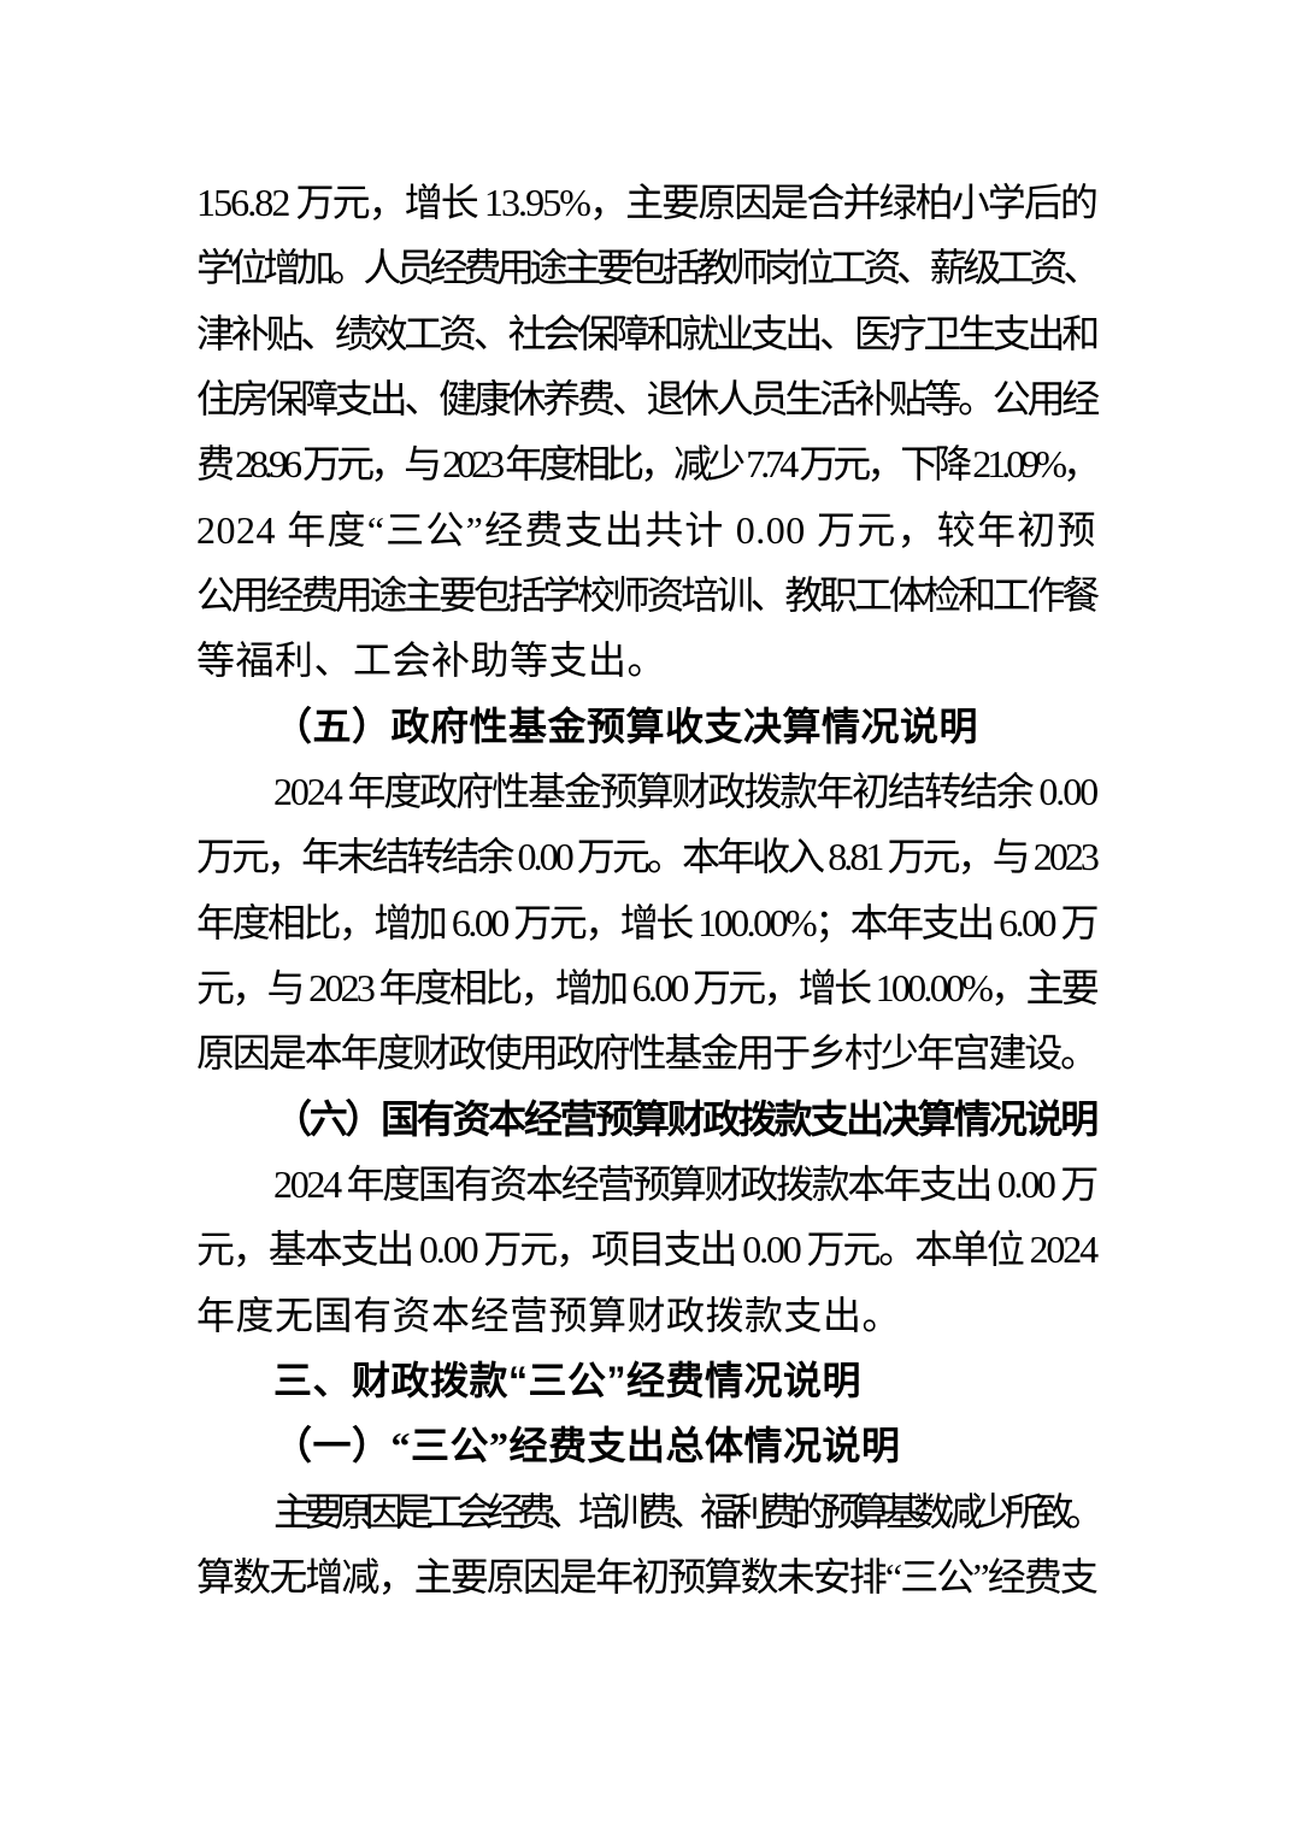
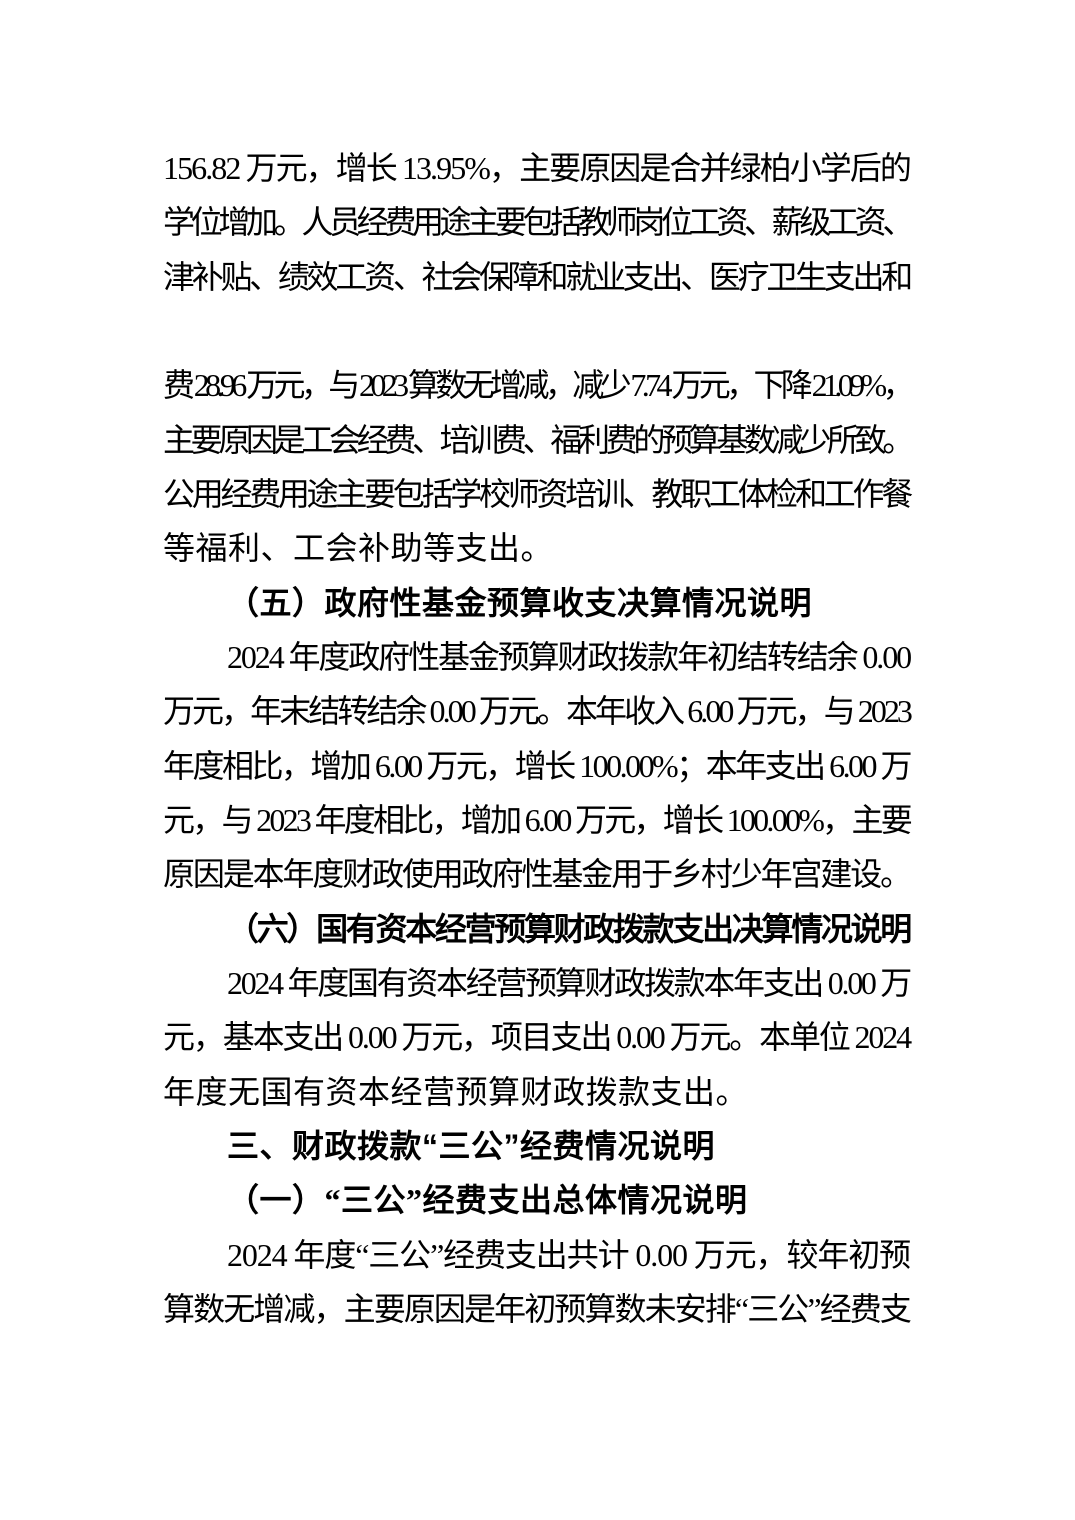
  156.82 万元，增长 13.95%，主要原因是合并绿柏小学后的
  学位增加。人员经费用途主要包括教师岗位工资、薪级工资、
  津补贴、绩效工资、社会保障和就业支出、医疗卫生支出和
- 住房保障支出、健康休养费、退休人员生活补贴等。公用经
- 费 28.96 万元，与 2023 年度相比，减少 7.74 万元，下降 21.09%，
+ 费 28.96 万元，与 2023 算数无增减，减少 7.74 万元，下降 21.09%，
- 2024 年度“三公”经费支出共计 0.00 万元，较年初预
+ 主要原因是工会经费、培训费、福利费的预算基数减少所致。
  公用经费用途主要包括学校师资培训、教职工体检和工作餐
  等福利、工会补助等支出。
  （五）政府性基金预算收支决算情况说明
  2024 年度政府性基金预算财政拨款年初结转结余 0.00
- 万元，年末结转结余 0.00 万元。本年收入 8.81 万元，与 2023
+ 万元，年末结转结余 0.00 万元。本年收入 6.00 万元，与 2023
  年度相比，增加 6.00 万元，增长 100.00%；本年支出 6.00 万
  元，与 2023 年度相比，增加 6.00 万元，增长 100.00%，主要
  原因是本年度财政使用政府性基金用于乡村少年宫建设。
  （六）国有资本经营预算财政拨款支出决算情况说明
  2024 年度国有资本经营预算财政拨款本年支出 0.00 万
  元，基本支出 0.00 万元，项目支出 0.00 万元。本单位 2024
  年度无国有资本经营预算财政拨款支出。
  三、财政拨款“三公”经费情况说明
  （一）“三公”经费支出总体情况说明
- 主要原因是工会经费、培训费、福利费的预算基数减少所致。
+ 2024 年度“三公”经费支出共计 0.00 万元，较年初预
  算数无增减，主要原因是年初预算数未安排“三公”经费支
